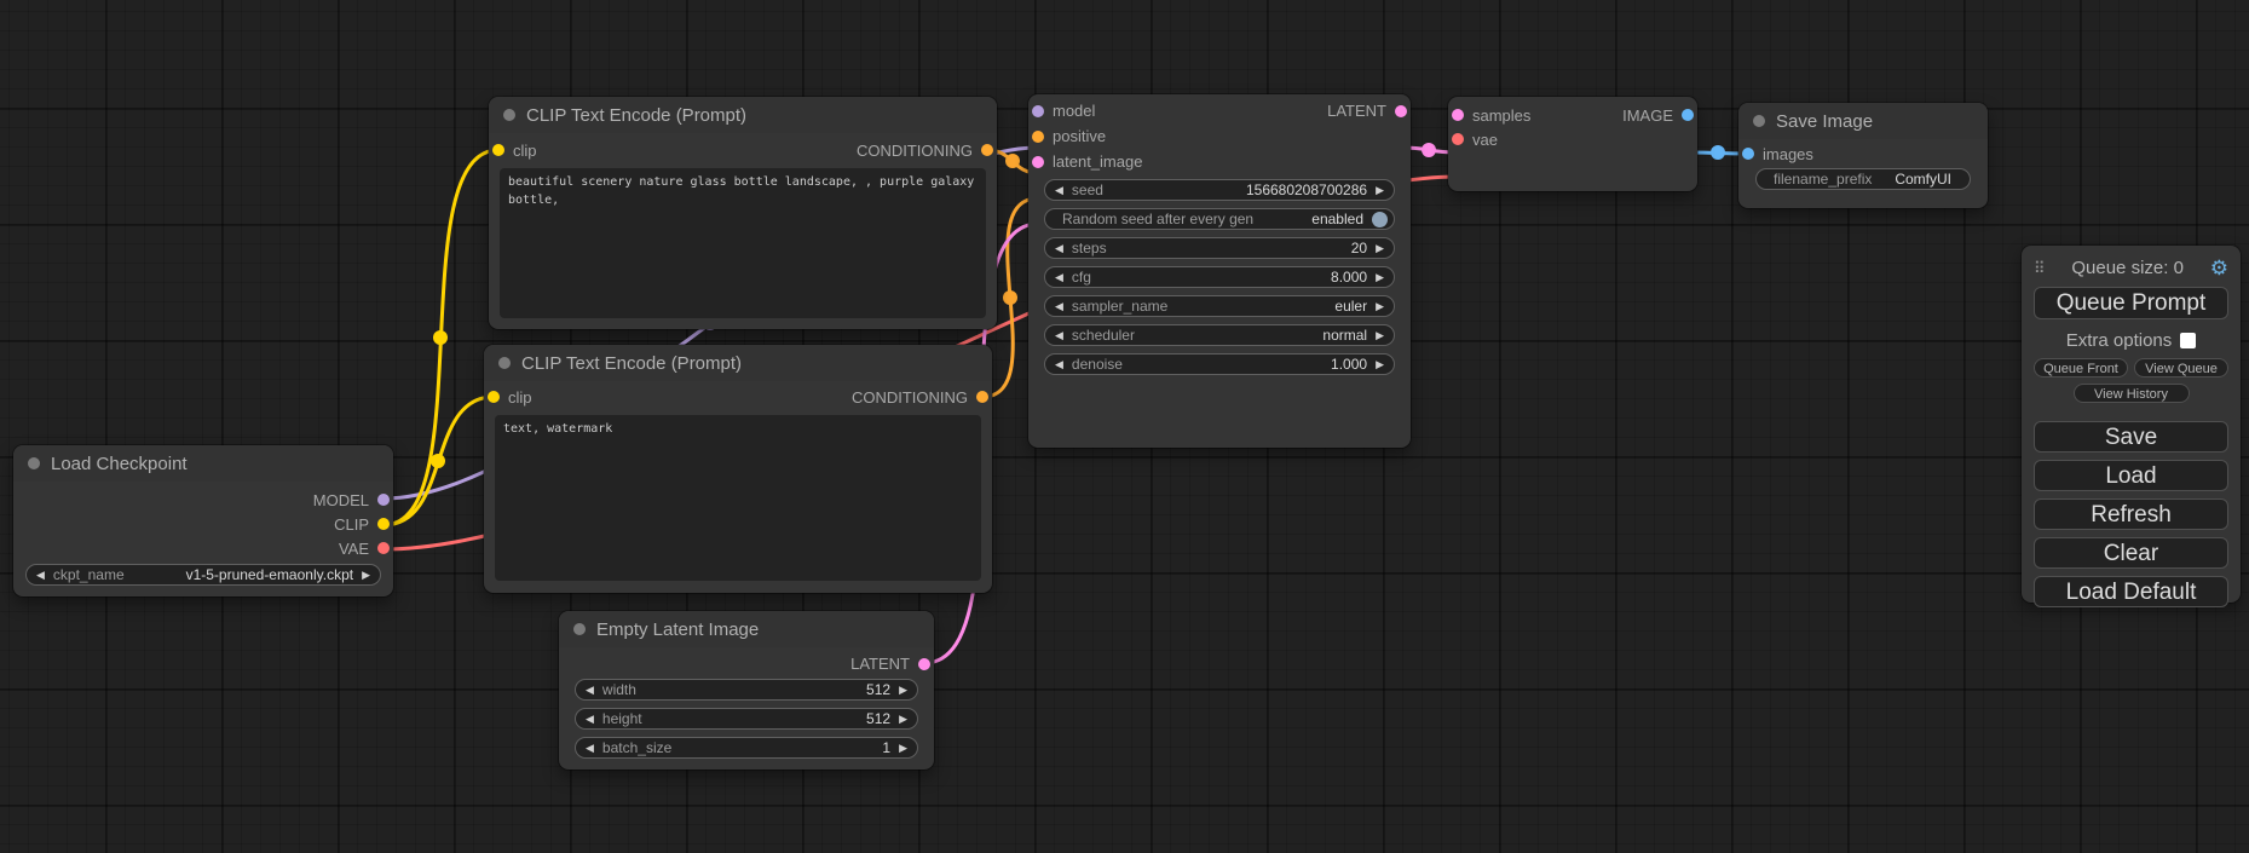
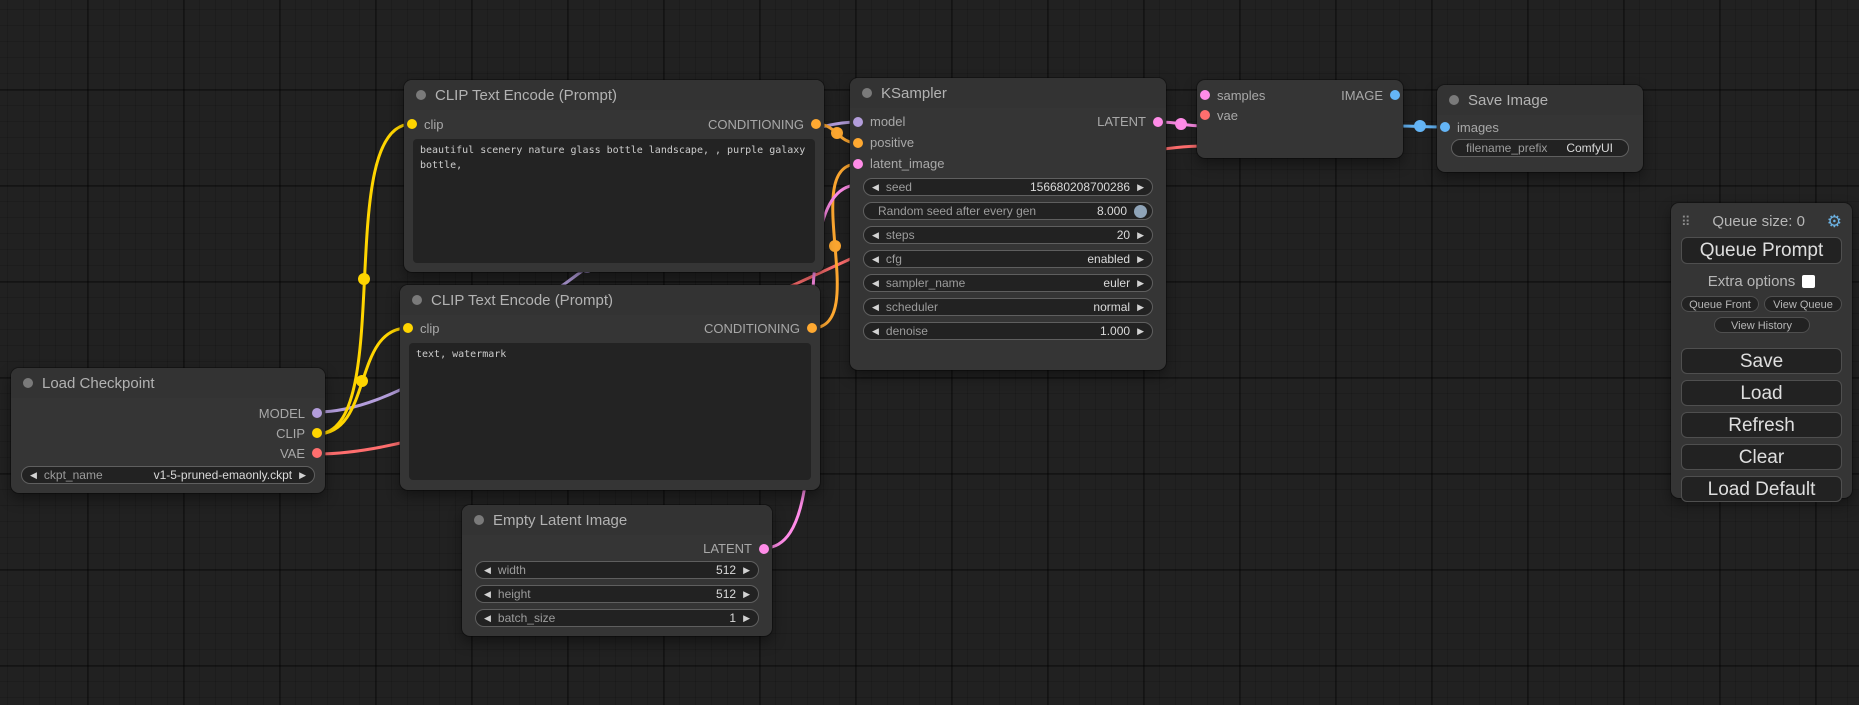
  Load Checkpoint
  MODEL
  CLIP
  VAE
  ◀
  ckpt_name
  v1-5-pruned-emaonly.ckpt
  ▶
  CLIP Text Encode (Prompt)
  clip
  CONDITIONING
  beautiful scenery nature glass bottle landscape, , purple galaxy bottle,
  CLIP Text Encode (Prompt)
  clip
  CONDITIONING
  text, watermark
  Empty Latent Image
  LATENT
  ◀
  width
  512
  ▶
  ◀
  height
  512
  ▶
  ◀
  batch_size
  1
  ▶
+ KSampler
  model
  LATENT
  positive
  latent_image
  ◀
  seed
  156680208700286
  ▶
  Random seed after every gen
- enabled
+ 8.000
  ◀
  steps
  20
  ▶
  ◀
  cfg
- 8.000
+ enabled
  ▶
  ◀
  sampler_name
  euler
  ▶
  ◀
  scheduler
  normal
  ▶
  ◀
  denoise
  1.000
  ▶
  samples
  IMAGE
  vae
  Save Image
  images
  filename_prefix
  ComfyUI
  ⠿
  Queue size: 0
  ⚙
  Queue Prompt
  Extra options
  Queue Front
  View Queue
  View History
  Save
  Load
  Refresh
  Clear
  Load Default
